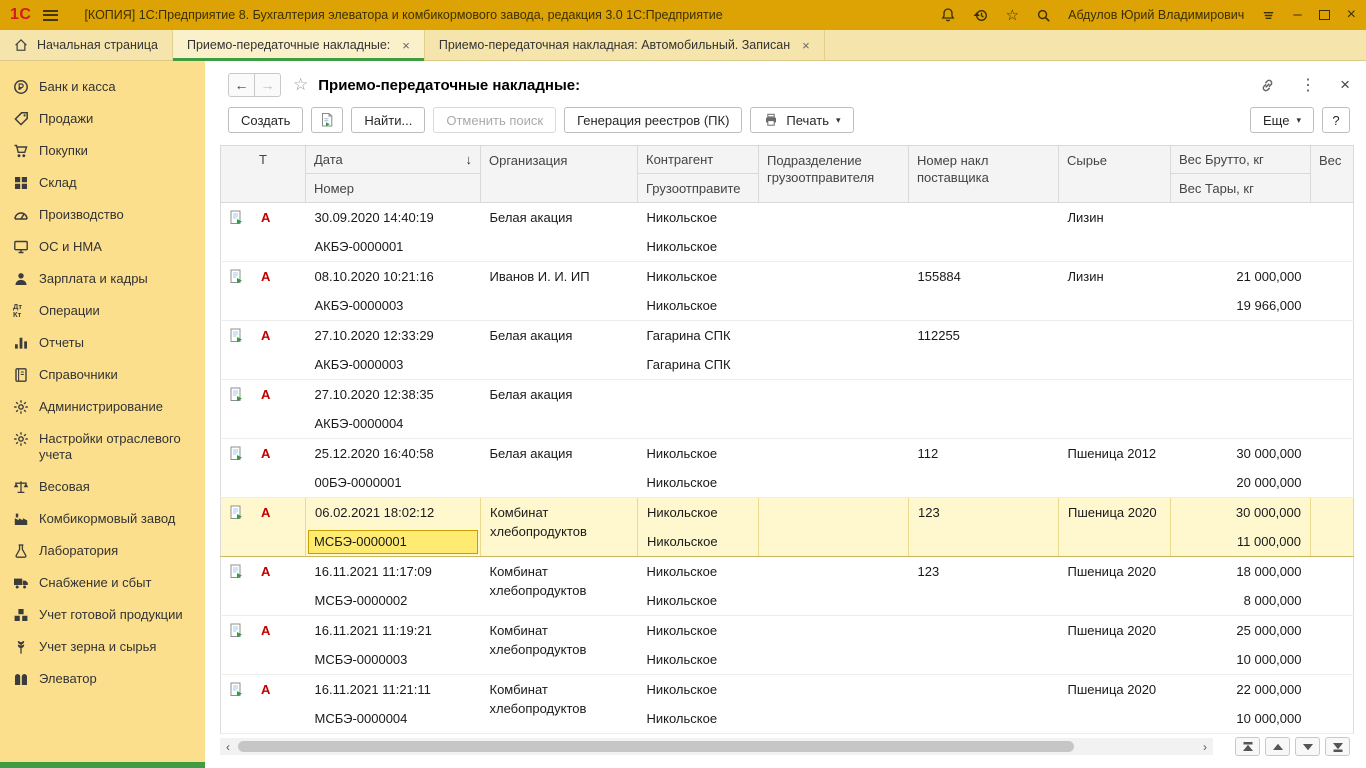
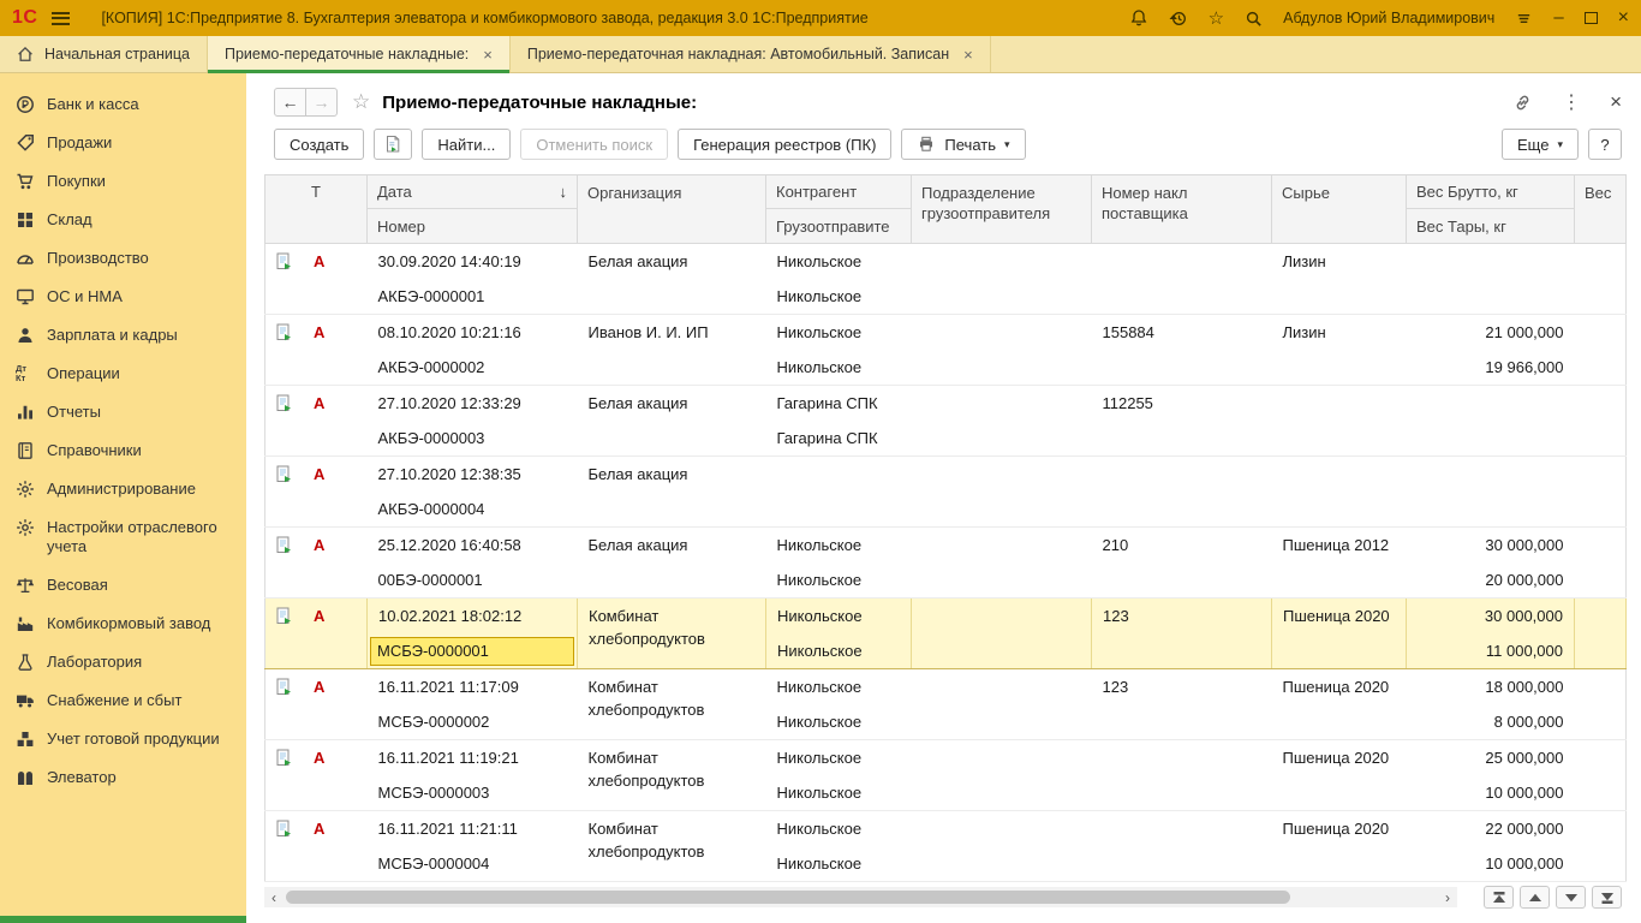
  1С
  [КОПИЯ] 1С:Предприятие 8. Бухгалтерия элеватора и комбикормового завода, редакция 3.0 1С:Предприятие
  ☆
  Абдулов Юрий Владимирович
  –
  ×
  Начальная страница
  Приемо-передаточные накладные:
  ×
  Приемо-передаточная накладная: Автомобильный. Записан
  ×
  Банк и касса
  Продажи
  Покупки
  Склад
  Производство
  ОС и НМА
  Зарплата и кадры
  Дт
  Кт
  Операции
  Отчеты
  Справочники
  Администрирование
  Настройки отраслевого учета
  Весовая
  Комбикормовый завод
  Лаборатория
  Снабжение и сбыт
  Учет готовой продукции
- Учет зерна и сырья
  Элеватор
  ←
  →
  ☆
  Приемо-передаточные накладные:
  ⋮
  ×
  Создать
  Найти...
  Отменить поиск
  Генерация реестров (ПК)
  Печать
  ▾
  Еще
  ▾
  ?
  Т	Дата ↓ Номер	Организация	Контрагент Грузоотправите	Подразделение грузоотправителя	Номер накл поставщика	Сырье	Вес Брутто, кг Вес Тары, кг	Вес
  А	30.09.2020 14:40:19АКБЭ-0000001	Белая акация	НикольскоеНикольское			Лизин
- А	08.10.2020 10:21:16АКБЭ-0000003	Иванов И. И. ИП	НикольскоеНикольское		155884	Лизин	21 000,00019 966,000
+ А	08.10.2020 10:21:16АКБЭ-0000002	Иванов И. И. ИП	НикольскоеНикольское		155884	Лизин	21 000,00019 966,000
  А	27.10.2020 12:33:29АКБЭ-0000003	Белая акация	Гагарина СПКГагарина СПК		112255
  А	27.10.2020 12:38:35АКБЭ-0000004	Белая акация
- А	25.12.2020 16:40:5800БЭ-0000001	Белая акация	НикольскоеНикольское		112	Пшеница 2012	30 000,00020 000,000
+ А	25.12.2020 16:40:5800БЭ-0000001	Белая акация	НикольскоеНикольское		210	Пшеница 2012	30 000,00020 000,000
- А	06.02.2021 18:02:12МСБЭ-0000001	Комбинат хлебопродуктов	НикольскоеНикольское		123	Пшеница 2020	30 000,00011 000,000
+ А	10.02.2021 18:02:12МСБЭ-0000001	Комбинат хлебопродуктов	НикольскоеНикольское		123	Пшеница 2020	30 000,00011 000,000
  А	16.11.2021 11:17:09МСБЭ-0000002	Комбинат хлебопродуктов	НикольскоеНикольское		123	Пшеница 2020	18 000,0008 000,000
  А	16.11.2021 11:19:21МСБЭ-0000003	Комбинат хлебопродуктов	НикольскоеНикольское			Пшеница 2020	25 000,00010 000,000
  А	16.11.2021 11:21:11МСБЭ-0000004	Комбинат хлебопродуктов	НикольскоеНикольское			Пшеница 2020	22 000,00010 000,000
  ‹
  ›
